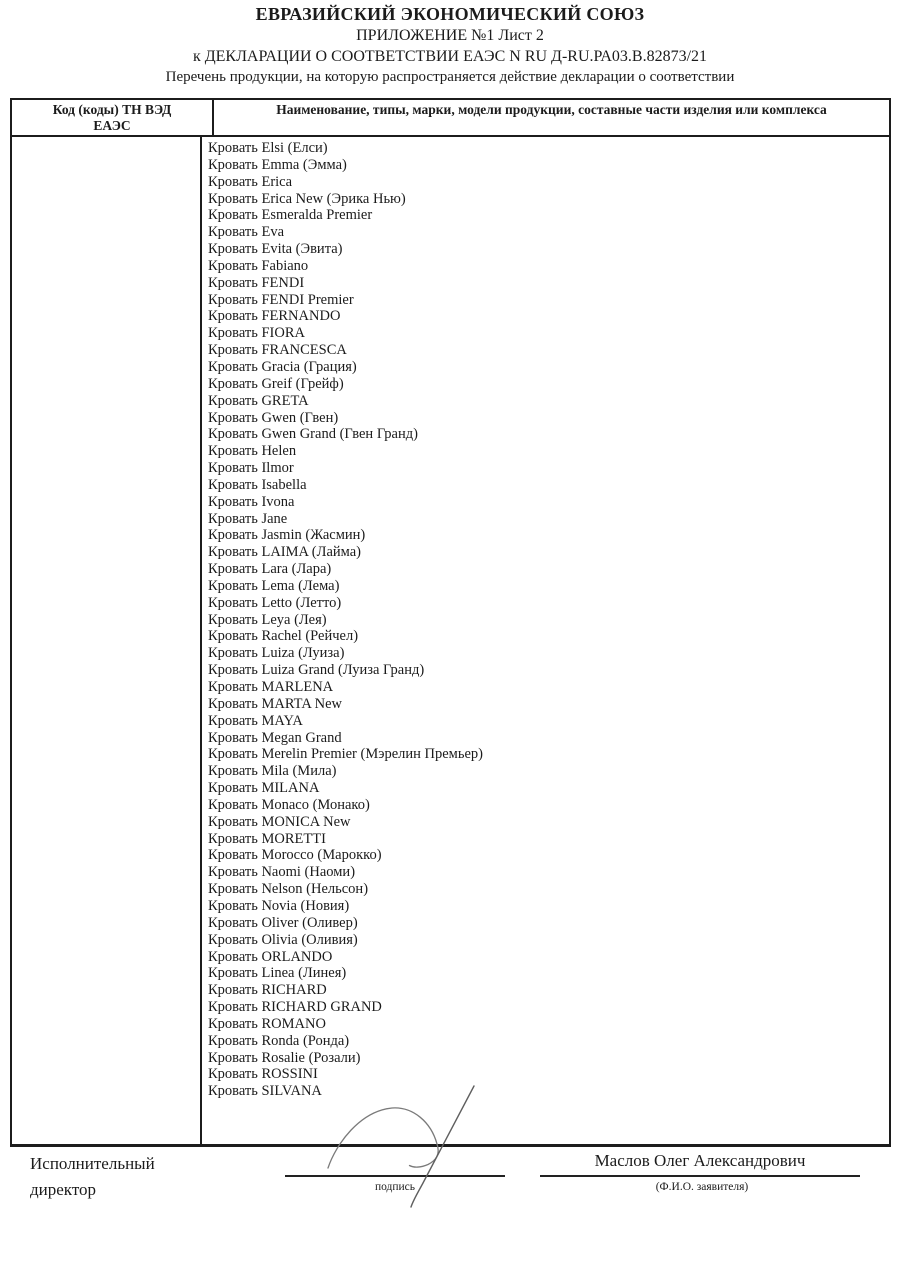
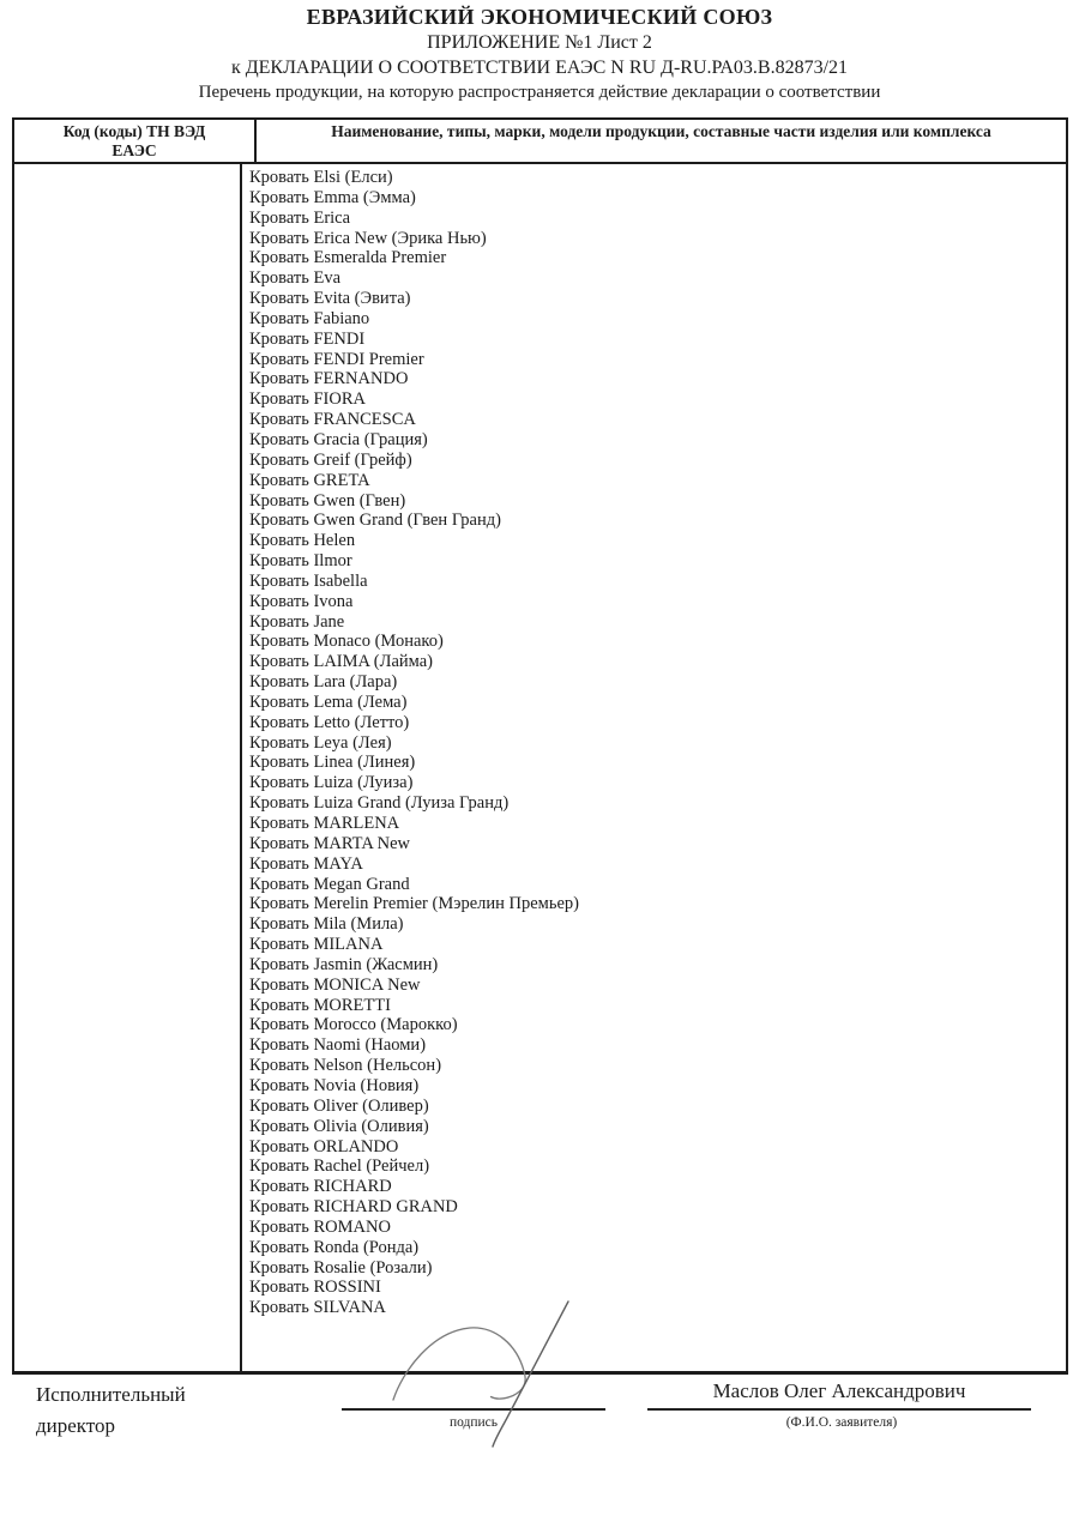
  ЕВРАЗИЙСКИЙ ЭКОНОМИЧЕСКИЙ СОЮЗ
  ПРИЛОЖЕНИЕ №1 Лист 2
  к ДЕКЛАРАЦИИ О СООТВЕТСТВИИ ЕАЭС N RU Д-RU.РА03.В.82873/21
  Перечень продукции, на которую распространяется действие декларации о соответствии
  Код (коды) ТН ВЭД
  ЕАЭС
  Наименование, типы, марки, модели продукции, составные части изделия или комплекса
  Кровать Elsi (Елси)
  Кровать Emma (Эмма)
  Кровать Erica
  Кровать Erica New (Эрика Нью)
  Кровать Esmeralda Premier
  Кровать Eva
  Кровать Evita (Эвита)
  Кровать Fabiano
  Кровать FENDI
  Кровать FENDI Premier
  Кровать FERNANDO
  Кровать FIORA
  Кровать FRANCESCA
  Кровать Gracia (Грация)
  Кровать Greif (Грейф)
  Кровать GRETA
  Кровать Gwen (Гвен)
  Кровать Gwen Grand (Гвен Гранд)
  Кровать Helen
  Кровать Ilmor
  Кровать Isabella
  Кровать Ivona
  Кровать Jane
- Кровать Jasmin (Жасмин)
+ Кровать Monaco (Монако)
  Кровать LAIMA (Лайма)
  Кровать Lara (Лара)
  Кровать Lema (Лема)
  Кровать Letto (Летто)
  Кровать Leya (Лея)
- Кровать Rachel (Рейчел)
+ Кровать Linea (Линея)
  Кровать Luiza (Луиза)
  Кровать Luiza Grand (Луиза Гранд)
  Кровать MARLENA
  Кровать MARTA New
  Кровать MAYA
  Кровать Megan Grand
  Кровать Merelin Premier (Мэрелин Премьер)
  Кровать Mila (Мила)
  Кровать MILANA
- Кровать Monaco (Монако)
+ Кровать Jasmin (Жасмин)
  Кровать MONICA New
  Кровать MORETTI
  Кровать Morocco (Марокко)
  Кровать Naomi (Наоми)
  Кровать Nelson (Нельсон)
  Кровать Novia (Новия)
  Кровать Oliver (Оливер)
  Кровать Olivia (Оливия)
  Кровать ORLANDO
- Кровать Linea (Линея)
+ Кровать Rachel (Рейчел)
  Кровать RICHARD
  Кровать RICHARD GRAND
  Кровать ROMANO
  Кровать Ronda (Ронда)
  Кровать Rosalie (Розали)
  Кровать ROSSINI
  Кровать SILVANA
  Исполнительный директор
  подпись
  Маслов Олег Александрович
  (Ф.И.О. заявителя)
